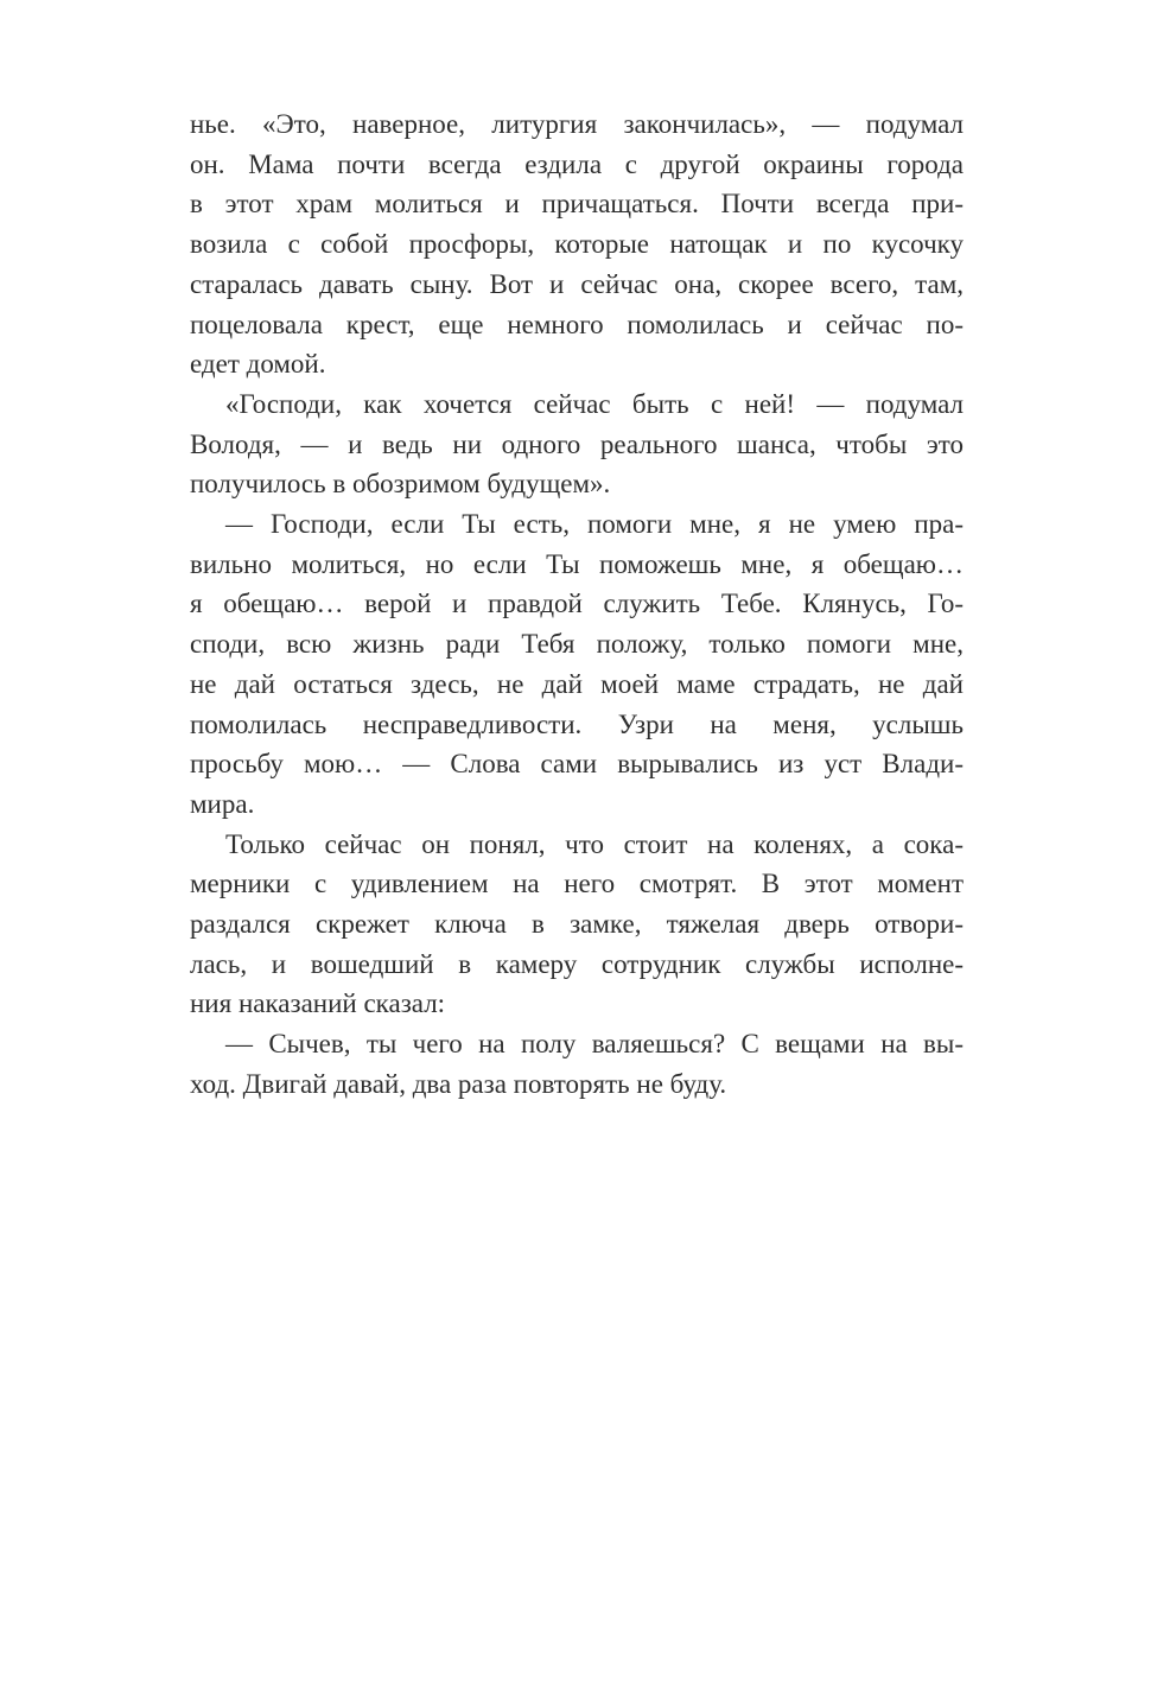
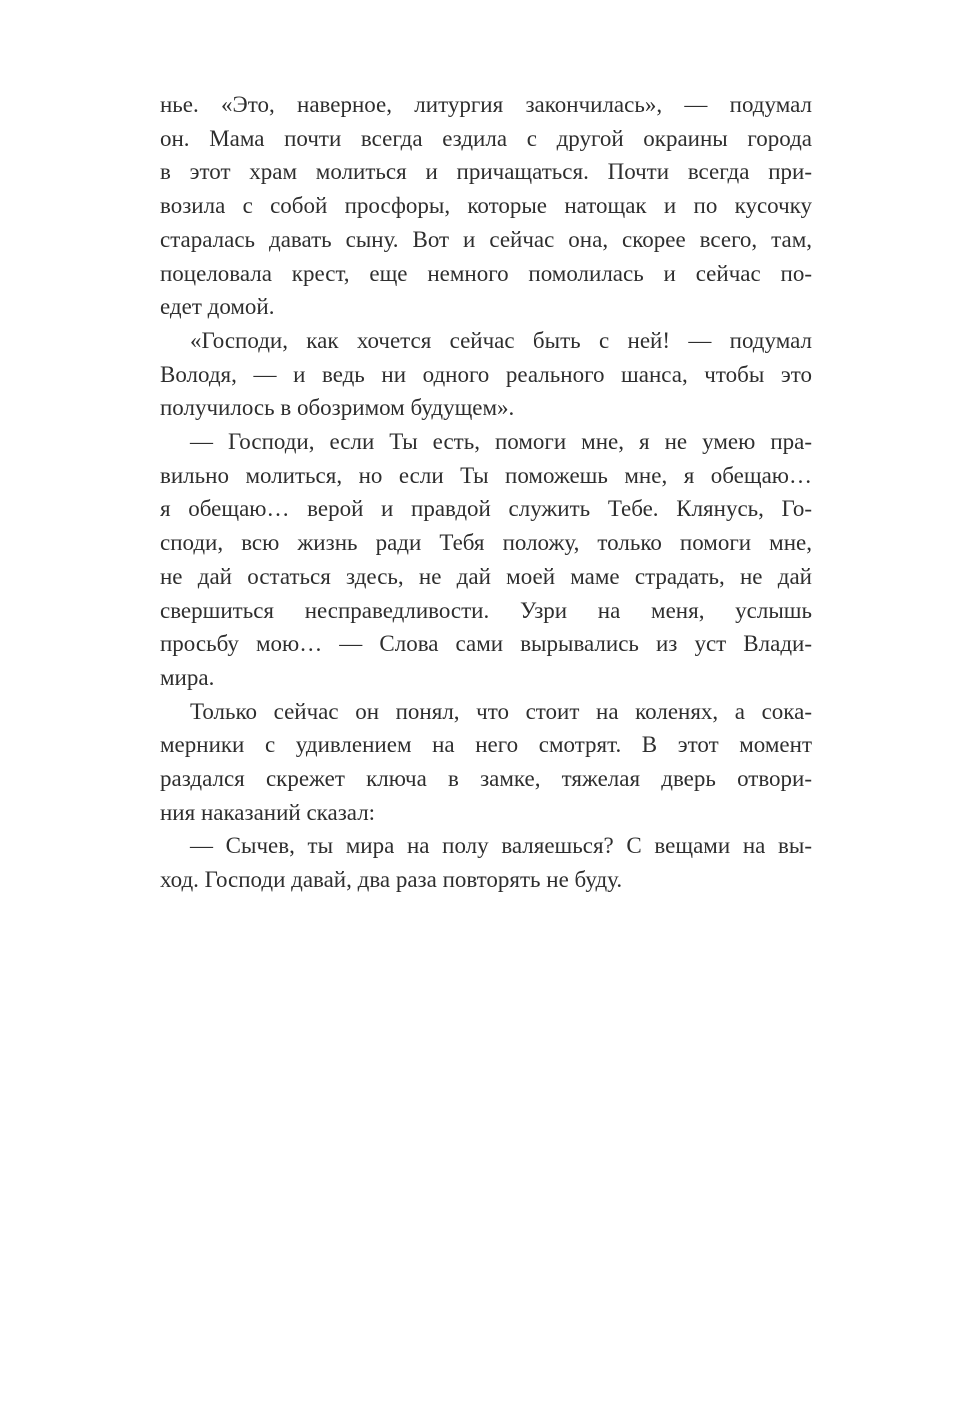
  нье. «Это, наверное, литургия закончилась», — подумал
  он. Мама почти всегда ездила с другой окраины города
  в этот храм молиться и причащаться. Почти всегда при-
  возила с собой просфоры, которые натощак и по кусочку
  старалась давать сыну. Вот и сейчас она, скорее всего, там,
  поцеловала крест, еще немного помолилась и сейчас по-
  едет домой.
  «Господи, как хочется сейчас быть с ней! — подумал
  Володя, — и ведь ни одного реального шанса, чтобы это
  получилось в обозримом будущем».
  — Господи, если Ты есть, помоги мне, я не умею пра-
  вильно молиться, но если Ты поможешь мне, я обещаю…
  я обещаю… верой и правдой служить Тебе. Клянусь, Го-
  споди, всю жизнь ради Тебя положу, только помоги мне,
  не дай остаться здесь, не дай моей маме страдать, не дай
- помолилась несправедливости. Узри на меня, услышь
+ свершиться несправедливости. Узри на меня, услышь
  просьбу мою… — Слова сами вырывались из уст Влади-
  мира.
  Только сейчас он понял, что стоит на коленях, а сока-
  мерники с удивлением на него смотрят. В этот момент
  раздался скрежет ключа в замке, тяжелая дверь отвори-
- лась, и вошедший в камеру сотрудник службы исполне-
  ния наказаний сказал:
- — Сычев, ты чего на полу валяешься? С вещами на вы-
+ — Сычев, ты мира на полу валяешься? С вещами на вы-
- ход. Двигай давай, два раза повторять не буду.
+ ход. Господи давай, два раза повторять не буду.
